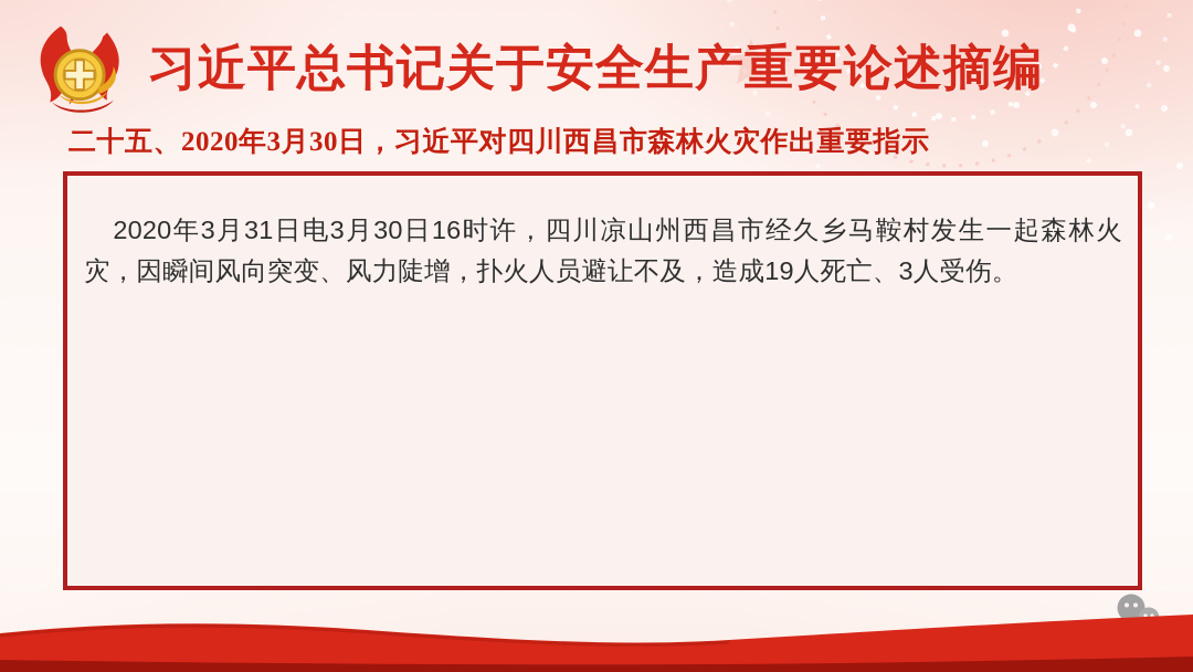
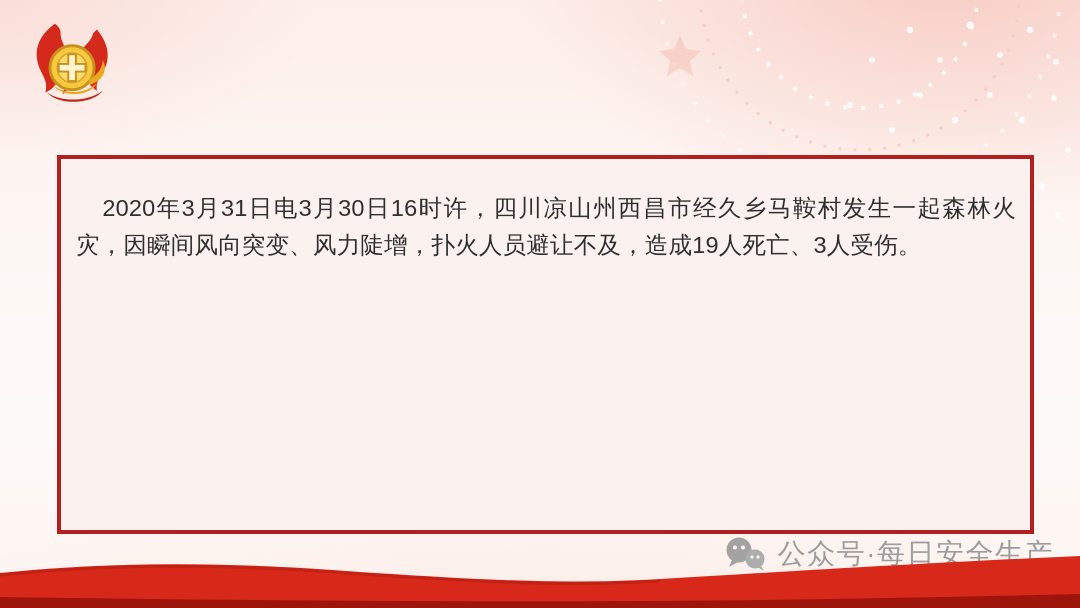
- 习近平总书记关于安全生产重要论述摘编
- 二十五、2020年3月30日，习近平对四川西昌市森林火灾作出重要指示
  2020年3月31日电3月30日16时许，四川凉山州西昌市经久乡马鞍村发生一起森林火灾，因瞬间风向突变、风力陡增，扑火人员避让不及，造成19人死亡、3人受伤。
+ 公众号·每日安全生产
